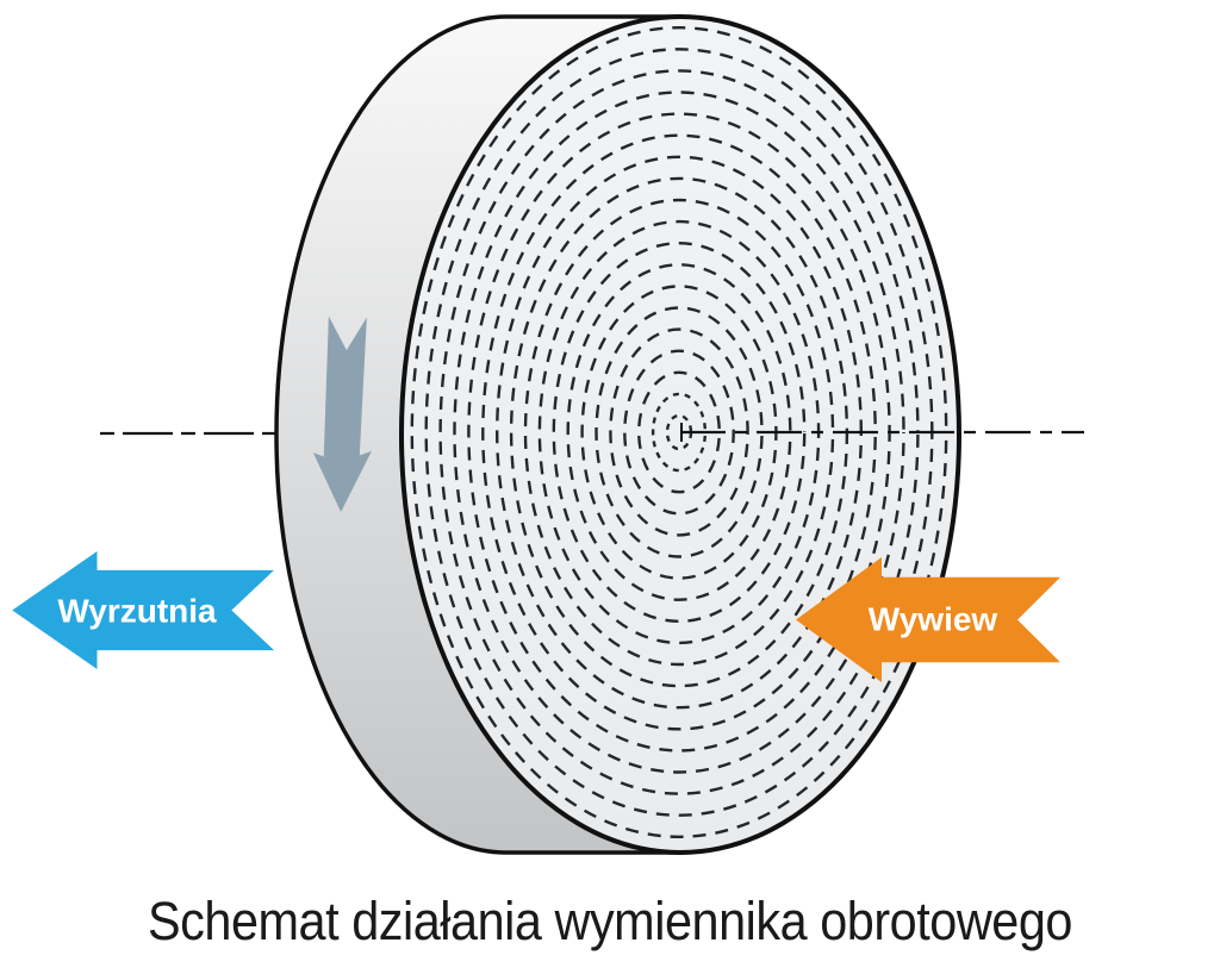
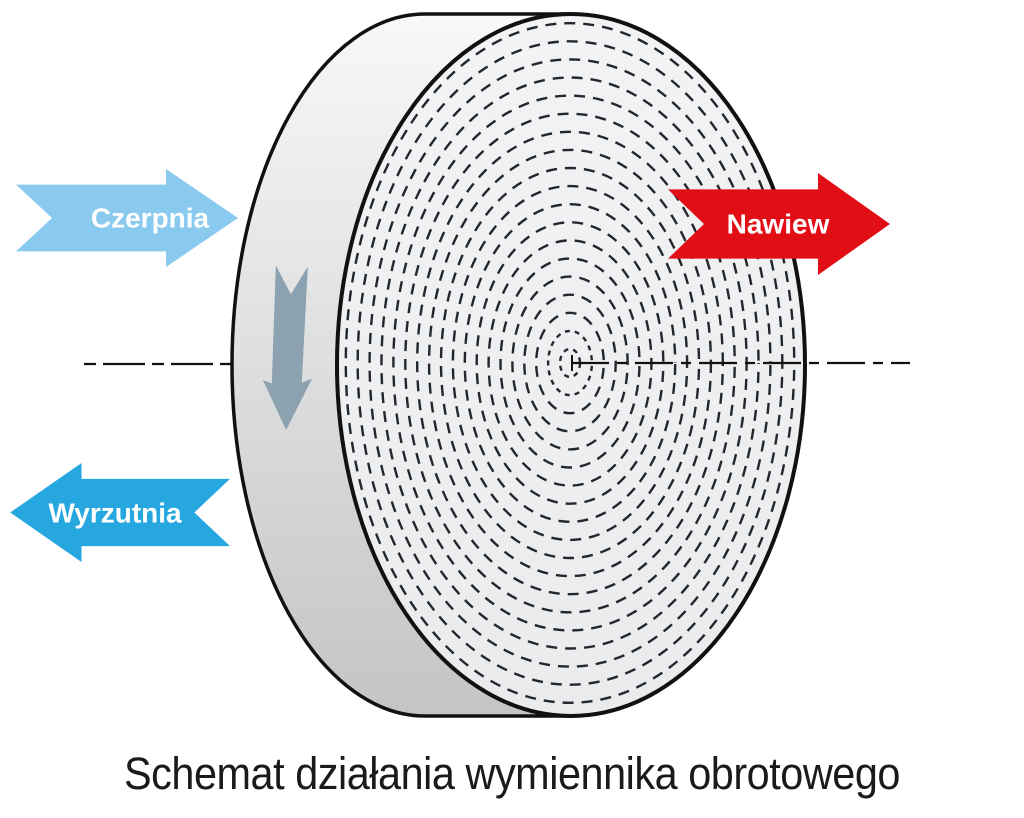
+ Czerpnia
+ Nawiew
  Wyrzutnia
- Wywiew
  Schemat działania wymiennika obrotowego
